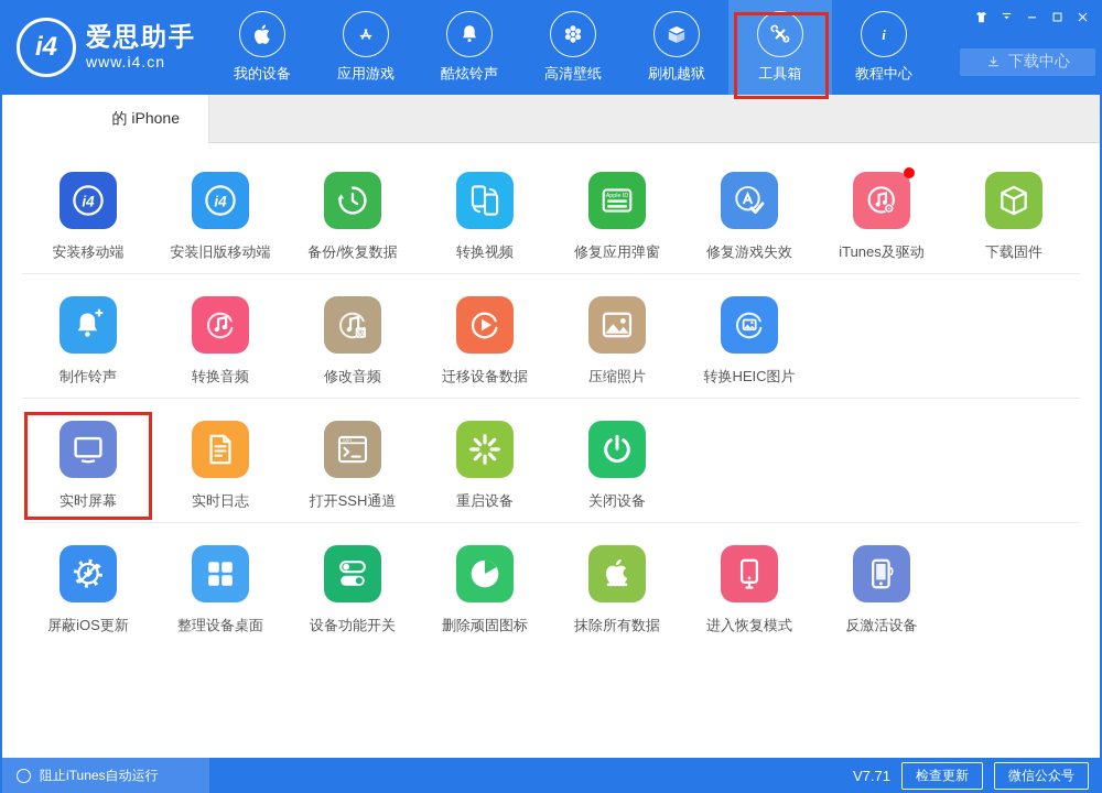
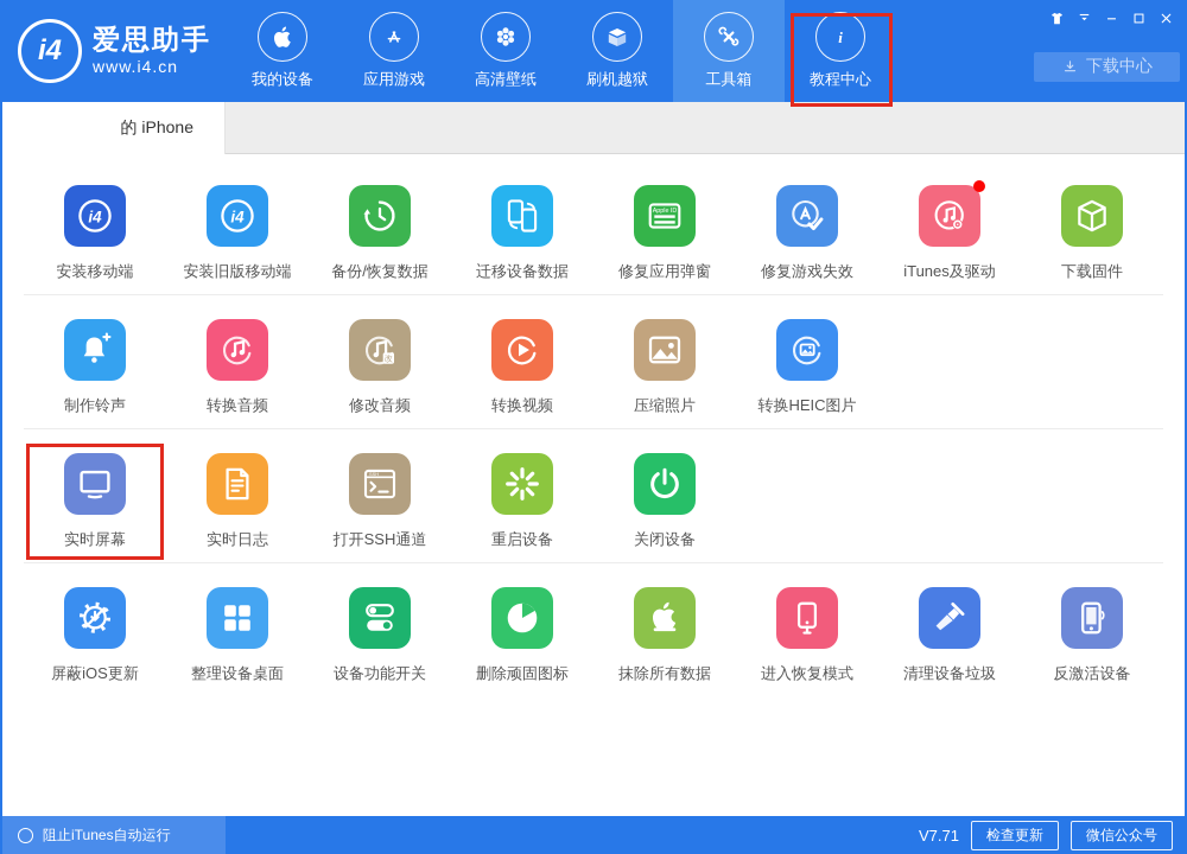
  i4
  爱思助手
  www.i4.cn
  我的设备
  应用游戏
- 酷炫铃声
  高清壁纸
  刷机越狱
  工具箱
  i
  教程中心
  下载中心
  的 iPhone
  i4
  安装移动端
  i4
  安装旧版移动端
  备份/恢复数据
- 转换视频
+ 迁移设备数据
  修复应用弹窗
  修复游戏失效
  iTunes及驱动
  下载固件
  制作铃声
  转换音频
  修改音频
- 迁移设备数据
+ 转换视频
  压缩照片
  转换HEIC图片
  实时屏幕
  实时日志
  打开SSH通道
  重启设备
  关闭设备
  屏蔽iOS更新
  整理设备桌面
  设备功能开关
  删除顽固图标
  抹除所有数据
  进入恢复模式
+ 清理设备垃圾
  反激活设备
  阻止iTunes自动运行
  V7.71
  检查更新
  微信公众号
